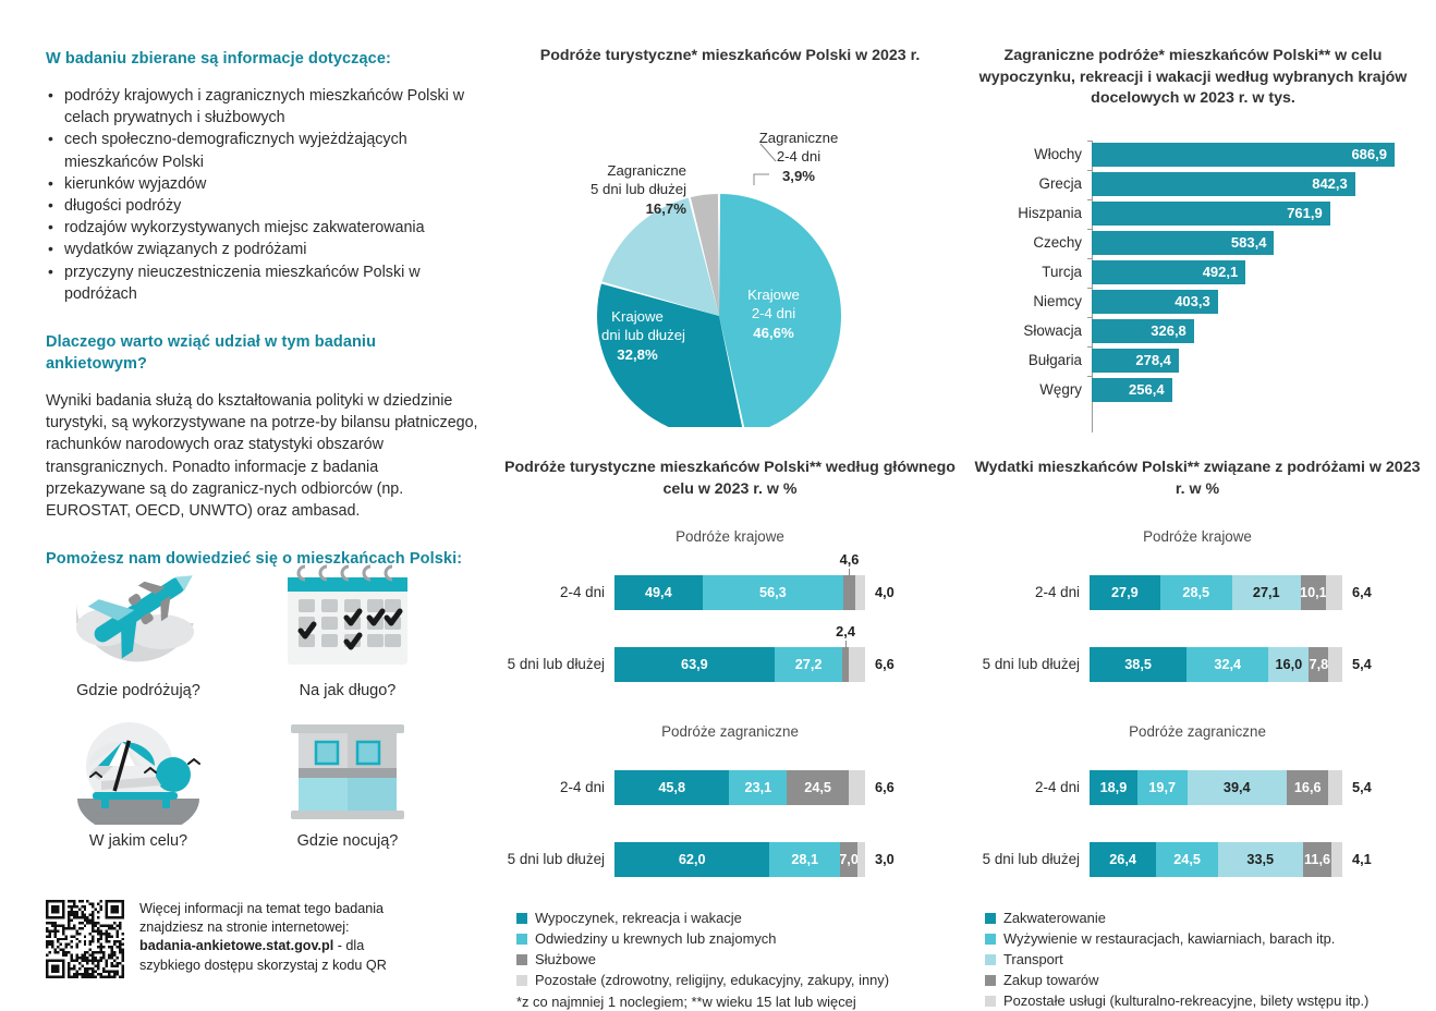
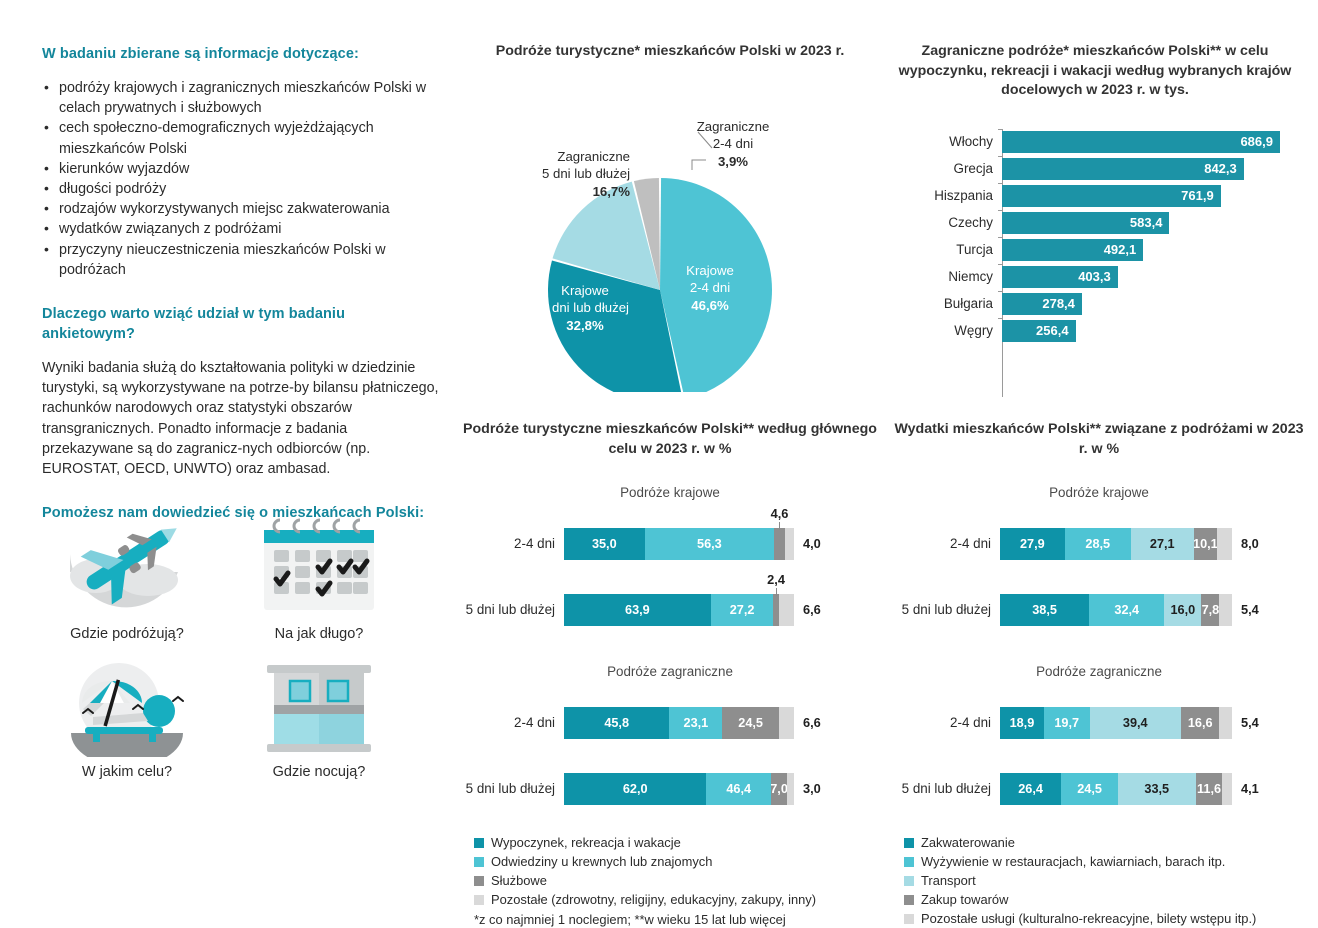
  W badaniu zbierane są informacje dotyczące:
  podróży krajowych i zagranicznych mieszkańców Polski w celach prywatnych i służbowych
  cech społeczno-demograficznych wyjeżdżających mieszkańców Polski
  kierunków wyjazdów
  długości podróży
  rodzajów wykorzystywanych miejsc zakwaterowania
  wydatków związanych z podróżami
  przyczyny nieuczestniczenia mieszkańców Polski w podróżach
  Dlaczego warto wziąć udział w tym badaniu ankietowym?
  Wyniki badania służą do kształtowania polityki w dziedzinie turystyki, są wykorzystywane na potrze-by bilansu płatniczego, rachunków narodowych oraz statystyki obszarów transgranicznych. Ponadto informacje z badania przekazywane są do zagranicz-nych odbiorców (np. EUROSTAT, OECD, UNWTO) oraz ambasad.
  Pomożesz nam dowiedzieć się o mieszkańcach Polski:
  Gdzie podróżują?
  Na jak długo?
  W jakim celu?
  Gdzie nocują?
- Więcej informacji na temat tego badania
- znajdziesz na stronie internetowej:
- badania-ankietowe.stat.gov.pl - dla
- szybkiego dostępu skorzystaj z kodu QR
  Podróże turystyczne* mieszkańców Polski w 2023 r.
  Zagraniczne
  5 dni lub dłużej
  16,7%
  Zagraniczne
  2-4 dni
  3,9%
  Krajowe
  2-4 dni
  46,6%
  Krajowe
  5 dni lub dłużej
  32,8%
  Zagraniczne podróże* mieszkańców Polski** w celu wypoczynku, rekreacji i wakacji według wybranych krajów docelowych w 2023 r. w tys.
  Włochy
  686,9
  Grecja
  842,3
  Hiszpania
  761,9
  Czechy
  583,4
  Turcja
  492,1
  Niemcy
  403,3
- Słowacja
- 326,8
  Bułgaria
  278,4
  Węgry
  256,4
  Podróże turystyczne mieszkańców Polski** według głównego celu w 2023 r. w %
  Podróże krajowe
  2-4 dni
- 49,4
+ 35,0
  56,3
  4,0
  4,6
  5 dni lub dłużej
  63,9
  27,2
  6,6
  2,4
  Podróże zagraniczne
  2-4 dni
  45,8
  23,1
  24,5
  6,6
  5 dni lub dłużej
  62,0
- 28,1
+ 46,4
  7,0
  3,0
  Wypoczynek, rekreacja i wakacje
  Odwiedziny u krewnych lub znajomych
  Służbowe
  Pozostałe (zdrowotny, religijny, edukacyjny, zakupy, inny)
  *z co najmniej 1 noclegiem; **w wieku 15 lat lub więcej
  Wydatki mieszkańców Polski** związane z podróżami w 2023 r. w %
  Podróże krajowe
  2-4 dni
  27,9
  28,5
  27,1
  10,1
- 6,4
+ 8,0
  5 dni lub dłużej
  38,5
  32,4
  16,0
  7,8
  5,4
  Podróże zagraniczne
  2-4 dni
  18,9
  19,7
  39,4
  16,6
  5,4
  5 dni lub dłużej
  26,4
  24,5
  33,5
  11,6
  4,1
  Zakwaterowanie
  Wyżywienie w restauracjach, kawiarniach, barach itp.
  Transport
  Zakup towarów
  Pozostałe usługi (kulturalno-rekreacyjne, bilety wstępu itp.)
